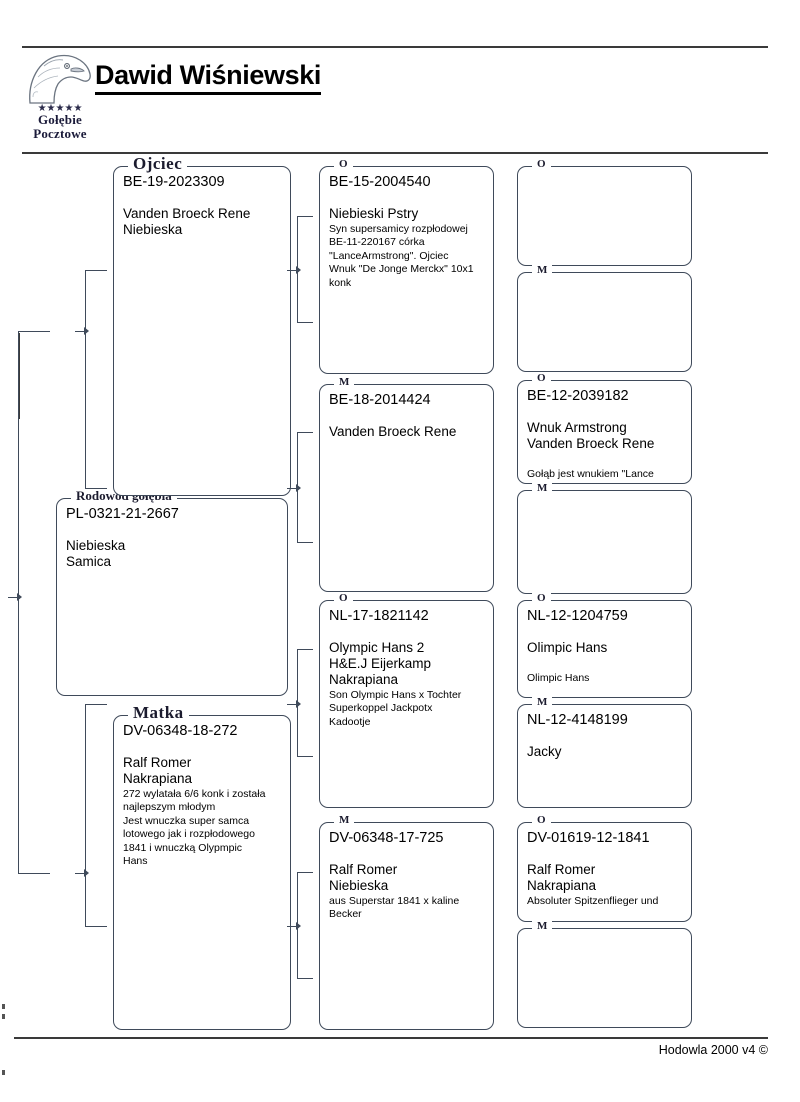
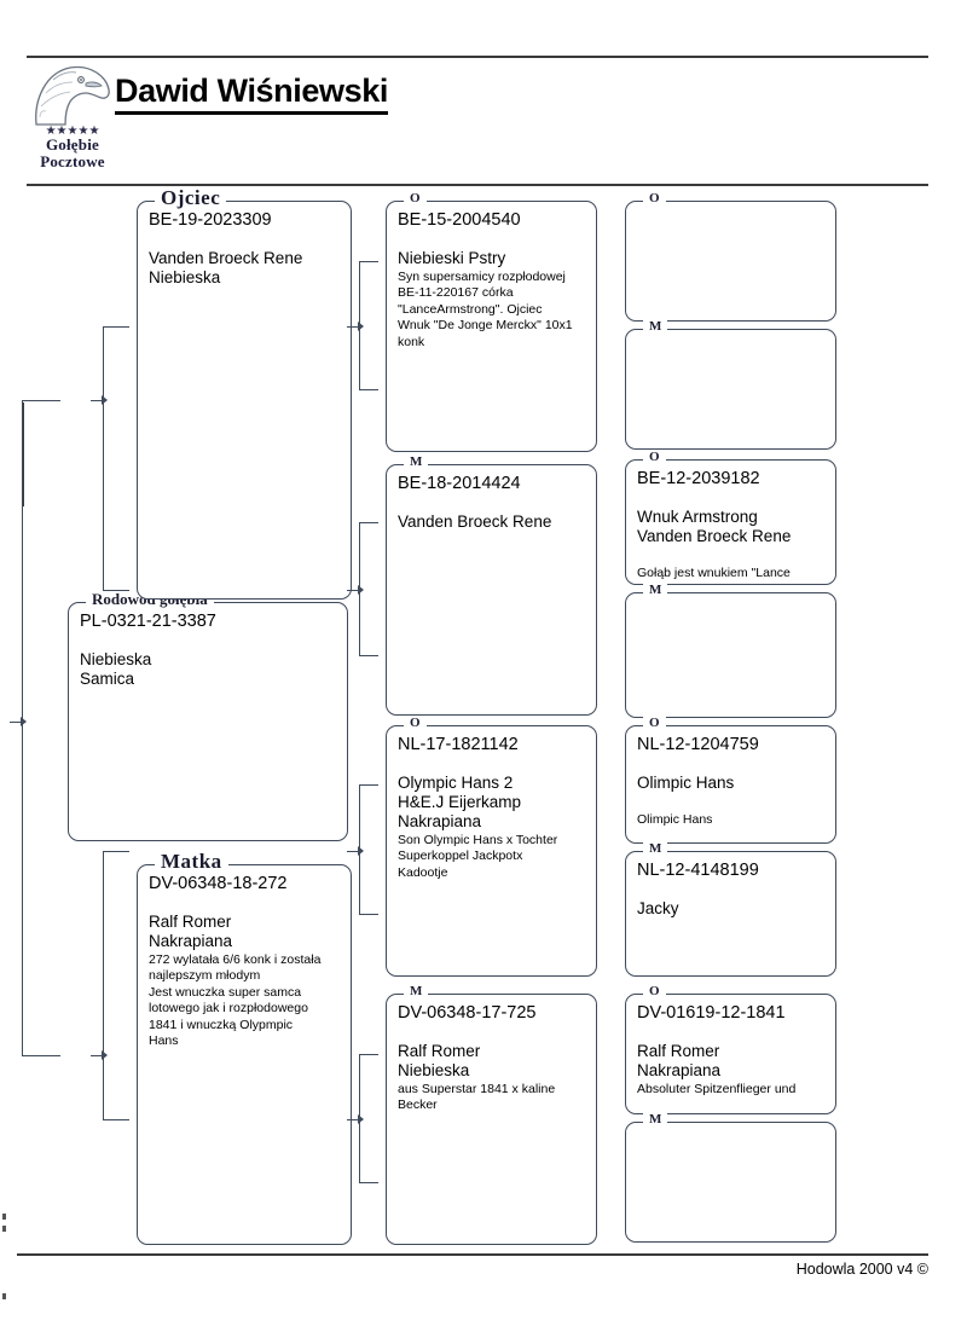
  ★★★★★
  Gołębie
  Pocztowe
  Dawid Wiśniewski
- PL-0321-21-2667
+ PL-0321-21-3387
  Niebieska
  Samica
  Ojciec
  BE-19-2023309
  Vanden Broeck Rene
  Niebieska
  Matka
  DV-06348-18-272
  Ralf Romer
  Nakrapiana
  272 wylatała 6/6 konk i została
  najlepszym młodym
  Jest wnuczka super samca
  lotowego jak i rozpłodowego
  1841 i wnuczką Olypmpic
  Hans
  O
  BE-15-2004540
  Niebieski Pstry
  Syn supersamicy rozpłodowej
  BE-11-220167 córka
  "LanceArmstrong". Ojciec
  Wnuk "De Jonge Merckx" 10x1
  konk
  M
  BE-18-2014424
  Vanden Broeck Rene
  O
  NL-17-1821142
  Olympic Hans 2
  H&E.J Eijerkamp
  Nakrapiana
  Son Olympic Hans x Tochter
  Superkoppel Jackpotx
  Kadootje
  M
  DV-06348-17-725
  Ralf Romer
  Niebieska
  aus Superstar 1841 x kaline
  Becker
  O
  M
  O
  BE-12-2039182
  Wnuk Armstrong
  Vanden Broeck Rene
  Gołąb jest wnukiem "Lance
  M
  O
  NL-12-1204759
  Olimpic Hans
  Olimpic Hans
  M
  NL-12-4148199
  Jacky
  O
  DV-01619-12-1841
  Ralf Romer
  Nakrapiana
  Absoluter Spitzenflieger und
  M
  Hodowla 2000 v4 ©
